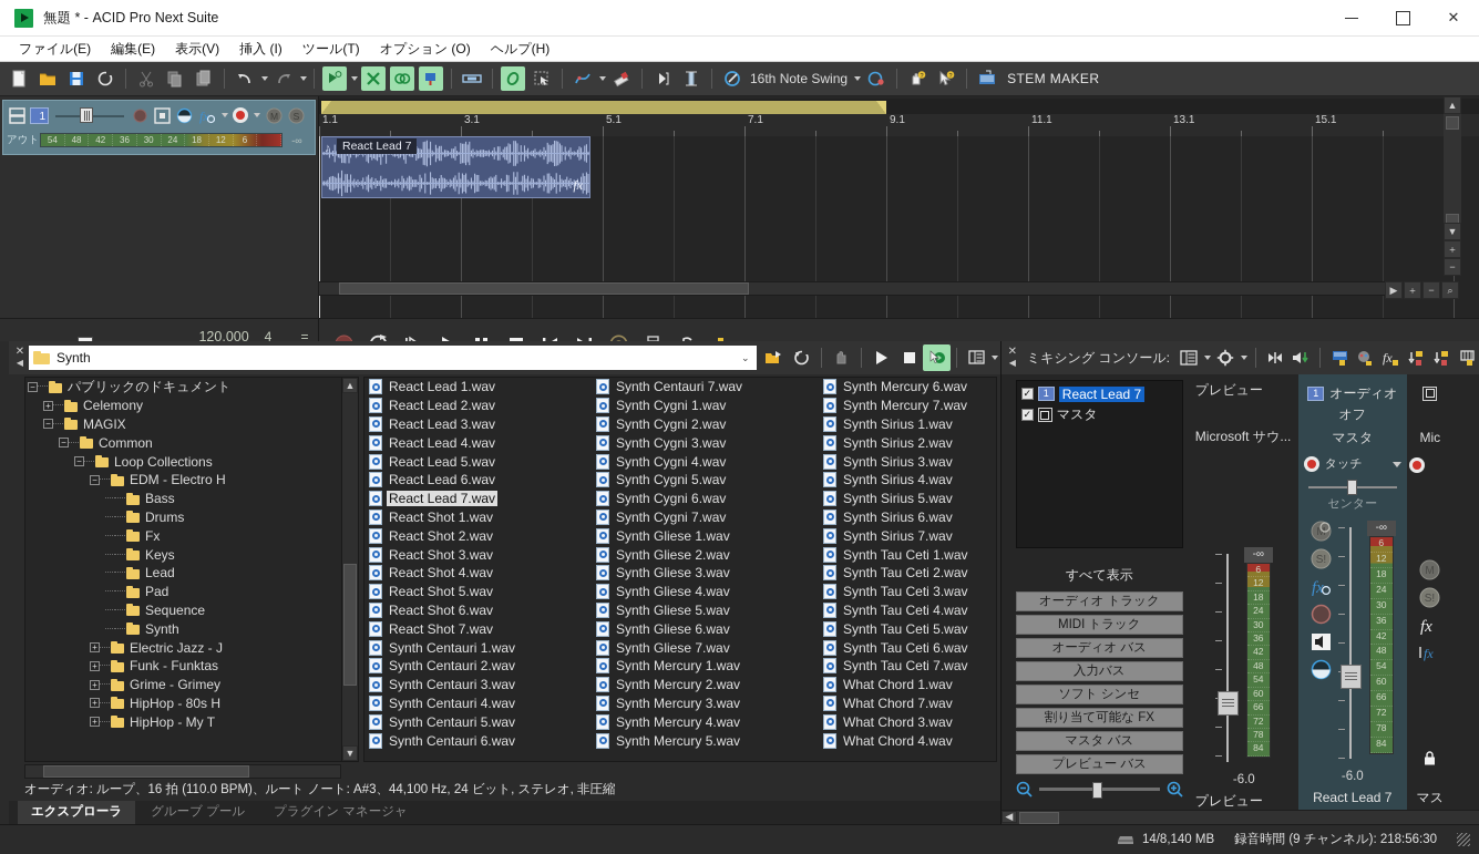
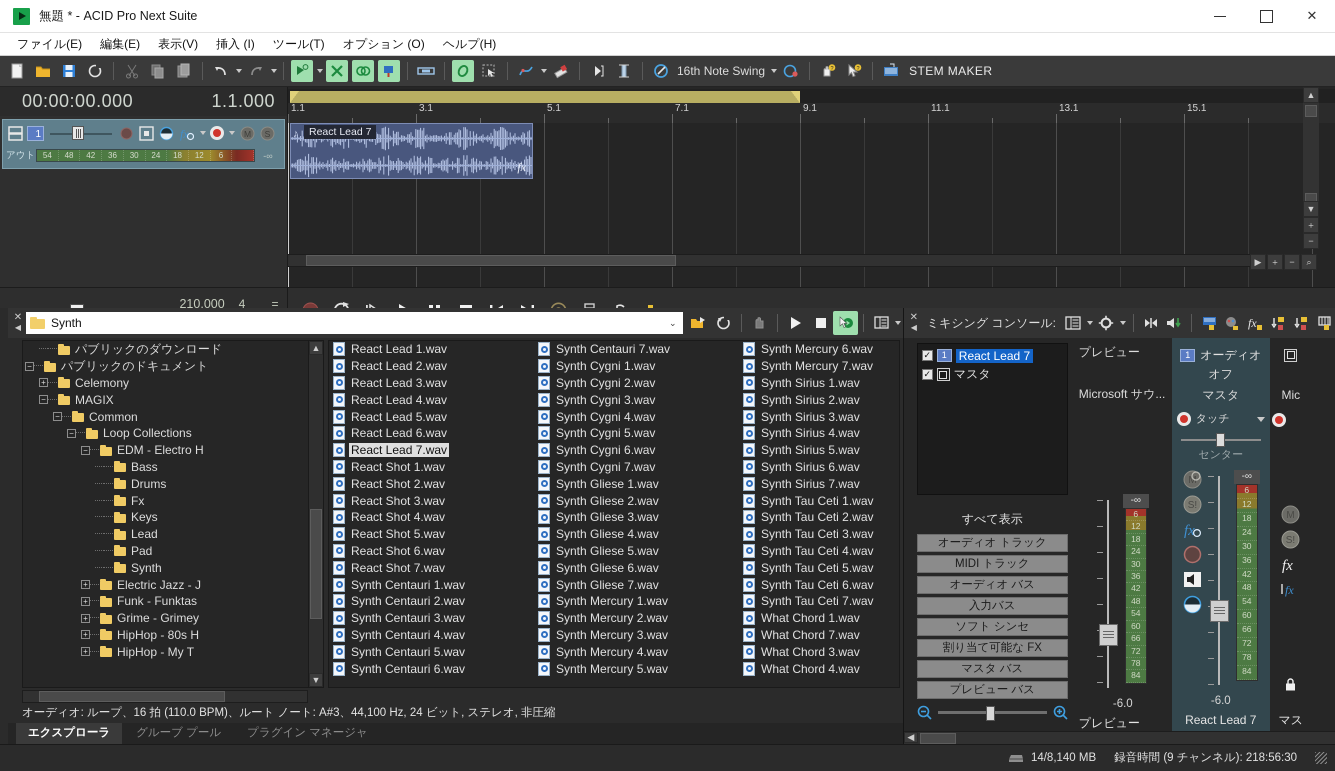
  無題 * - ACID Pro Next Suite
  ✕
  ファイル(E)
  編集(E)
  表示(V)
  挿入 (I)
  ツール(T)
  オプション (O)
  ヘルプ(H)
  16th Note Swing
  STEM MAKER
+ 00:00:00.000
+ 1.1.000
  1
  fx
  M
  S
  アウト
  54
  48
  42
  36
  30
  24
  18
  12
  6
  -∞
  1.1
  3.1
  5.1
  7.1
  9.1
  11.1
  13.1
  15.1
  React Lead 7
  ♪
  fx
  ▲
  ▼
  ＋
  −
  ▶
  ＋
  −
  ⌕
- 120.000
+ 210.000
  4
  ✕
  ◀
  Synth
  ⌄
+ パブリックのダウンロード
  −
  パブリックのドキュメント
  +
  Celemony
  −
  MAGIX
  −
  Common
  −
  Loop Collections
  −
  EDM - Electro H
  Bass
  Drums
  Fx
  Keys
  Lead
  Pad
- Sequence
  Synth
  +
  Electric Jazz - J
  +
  Funk - Funktas
  +
  Grime - Grimey
  +
  HipHop - 80s H
  +
  HipHop - My T
  ▲
  ▼
  React Lead 1.wav
  React Lead 2.wav
  React Lead 3.wav
  React Lead 4.wav
  React Lead 5.wav
  React Lead 6.wav
  React Lead 7.wav
  React Shot 1.wav
  React Shot 2.wav
  React Shot 3.wav
  React Shot 4.wav
  React Shot 5.wav
  React Shot 6.wav
  React Shot 7.wav
  Synth Centauri 1.wav
  Synth Centauri 2.wav
  Synth Centauri 3.wav
  Synth Centauri 4.wav
  Synth Centauri 5.wav
  Synth Centauri 6.wav
  Synth Centauri 7.wav
  Synth Cygni 1.wav
  Synth Cygni 2.wav
  Synth Cygni 3.wav
  Synth Cygni 4.wav
  Synth Cygni 5.wav
  Synth Cygni 6.wav
  Synth Cygni 7.wav
  Synth Gliese 1.wav
  Synth Gliese 2.wav
  Synth Gliese 3.wav
  Synth Gliese 4.wav
  Synth Gliese 5.wav
  Synth Gliese 6.wav
  Synth Gliese 7.wav
  Synth Mercury 1.wav
  Synth Mercury 2.wav
  Synth Mercury 3.wav
  Synth Mercury 4.wav
  Synth Mercury 5.wav
  Synth Mercury 6.wav
  Synth Mercury 7.wav
  Synth Sirius 1.wav
  Synth Sirius 2.wav
  Synth Sirius 3.wav
  Synth Sirius 4.wav
  Synth Sirius 5.wav
  Synth Sirius 6.wav
  Synth Sirius 7.wav
  Synth Tau Ceti 1.wav
  Synth Tau Ceti 2.wav
  Synth Tau Ceti 3.wav
  Synth Tau Ceti 4.wav
  Synth Tau Ceti 5.wav
  Synth Tau Ceti 6.wav
  Synth Tau Ceti 7.wav
  What Chord 1.wav
  What Chord 7.wav
  What Chord 3.wav
  What Chord 4.wav
  オーディオ: ループ、16 拍 (110.0 BPM)、ルート ノート: A#3、44,100 Hz, 24 ビット, ステレオ, 非圧縮
  エクスプローラ
  グルーブ プール
  プラグイン マネージャ
  ✕
  ◀
  ミキシング コンソール:
  fx
  ✓
  1
  React Lead 7
  ✓
  マスタ
  すべて表示
  オーディオ トラック
  MIDI トラック
  オーディオ バス
  入力バス
  ソフト シンセ
  割り当て可能な FX
  マスタ バス
  プレビュー バス
  プレビュー
  Microsoft サウ...
  -∞
  6
  12
  18
  24
  30
  36
  42
  48
  54
  60
  66
  72
  78
  84
  -6.0
  プレビュー
  1
  オーディオ
  オフ
  マスタ
  タッチ
  センター
  M
  S!
  fx
  -∞
  6
  12
  18
  24
  30
  36
  42
  48
  54
  60
  66
  72
  78
  84
  -6.0
  React Lead 7
  Mic
  M
  S!
  fx
  fx
  マス
  ◀
  14/8,140 MB
  録音時間 (9 チャンネル): 218:56:30
